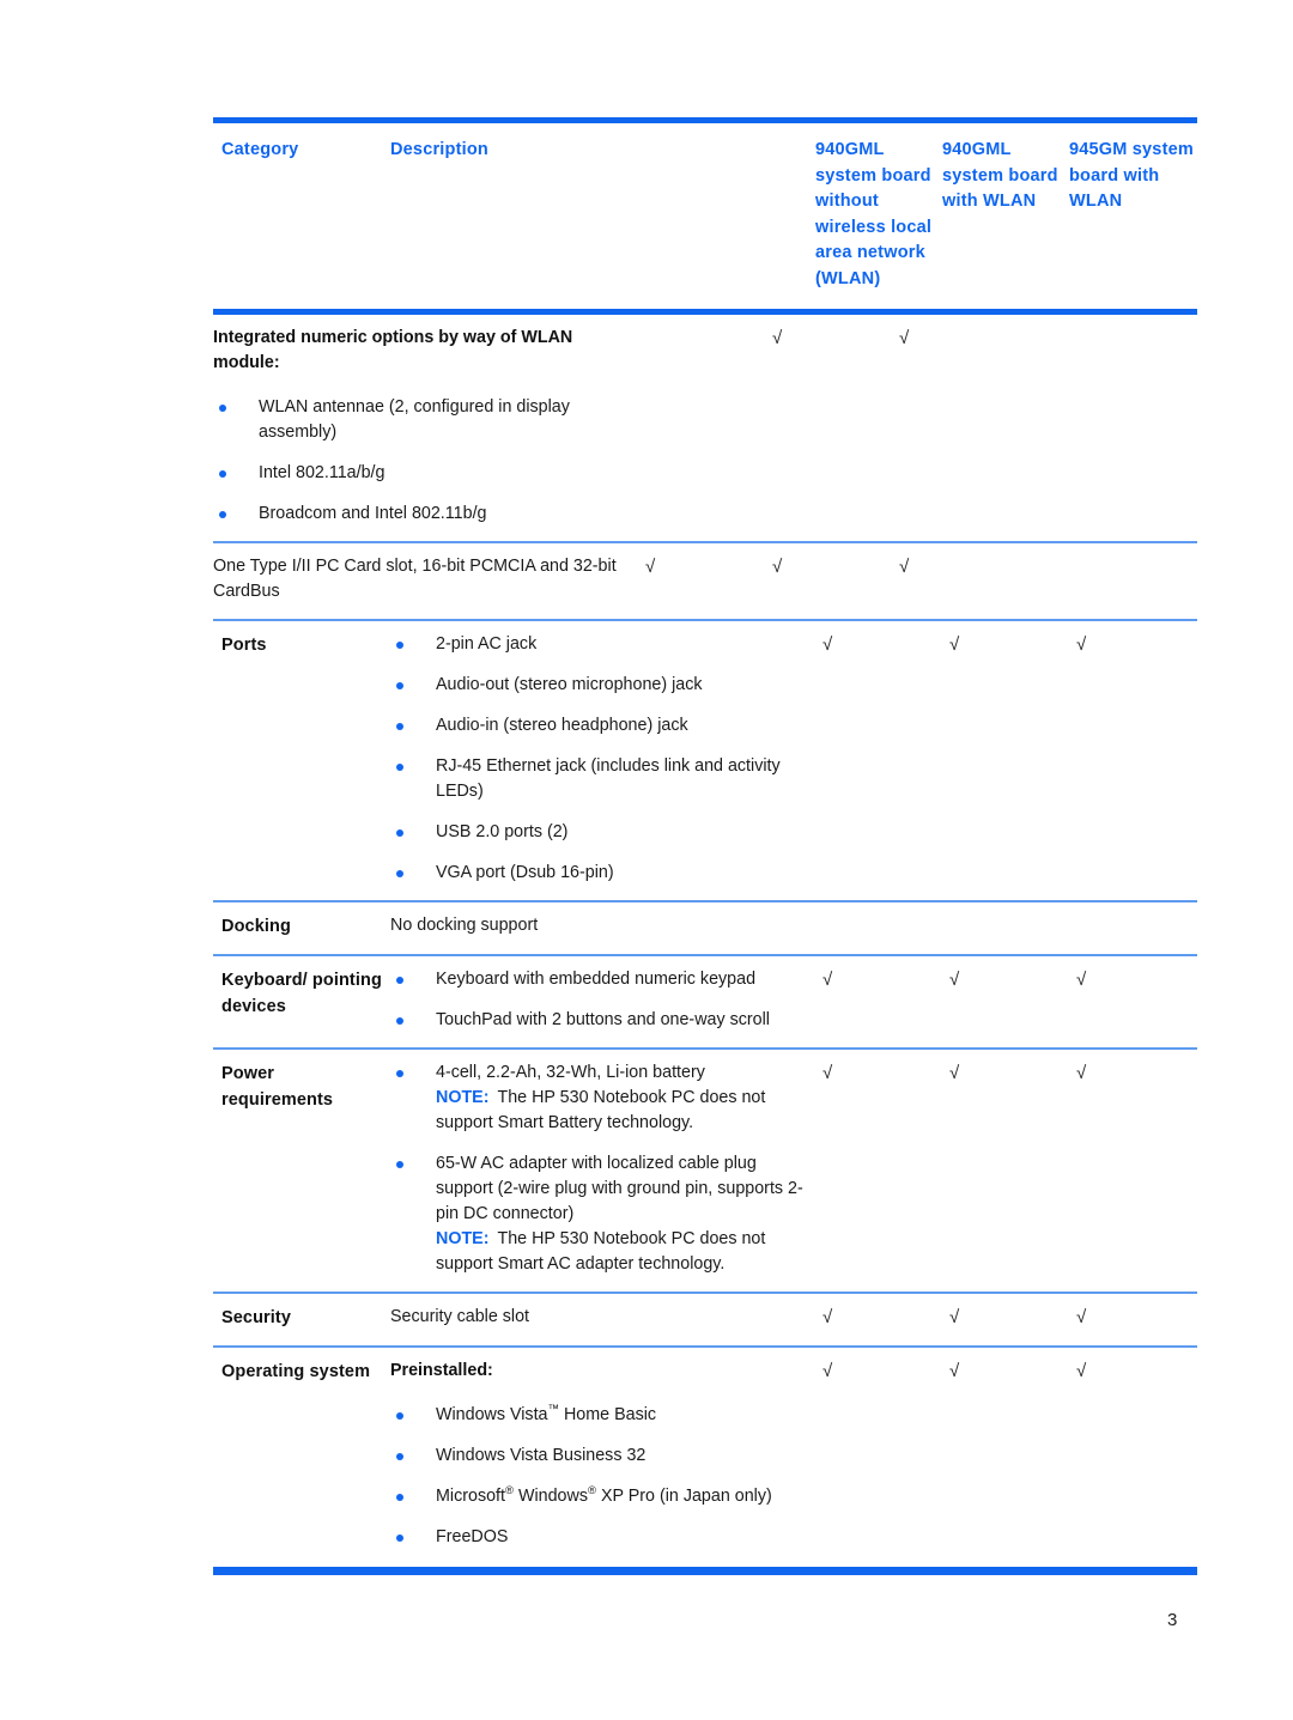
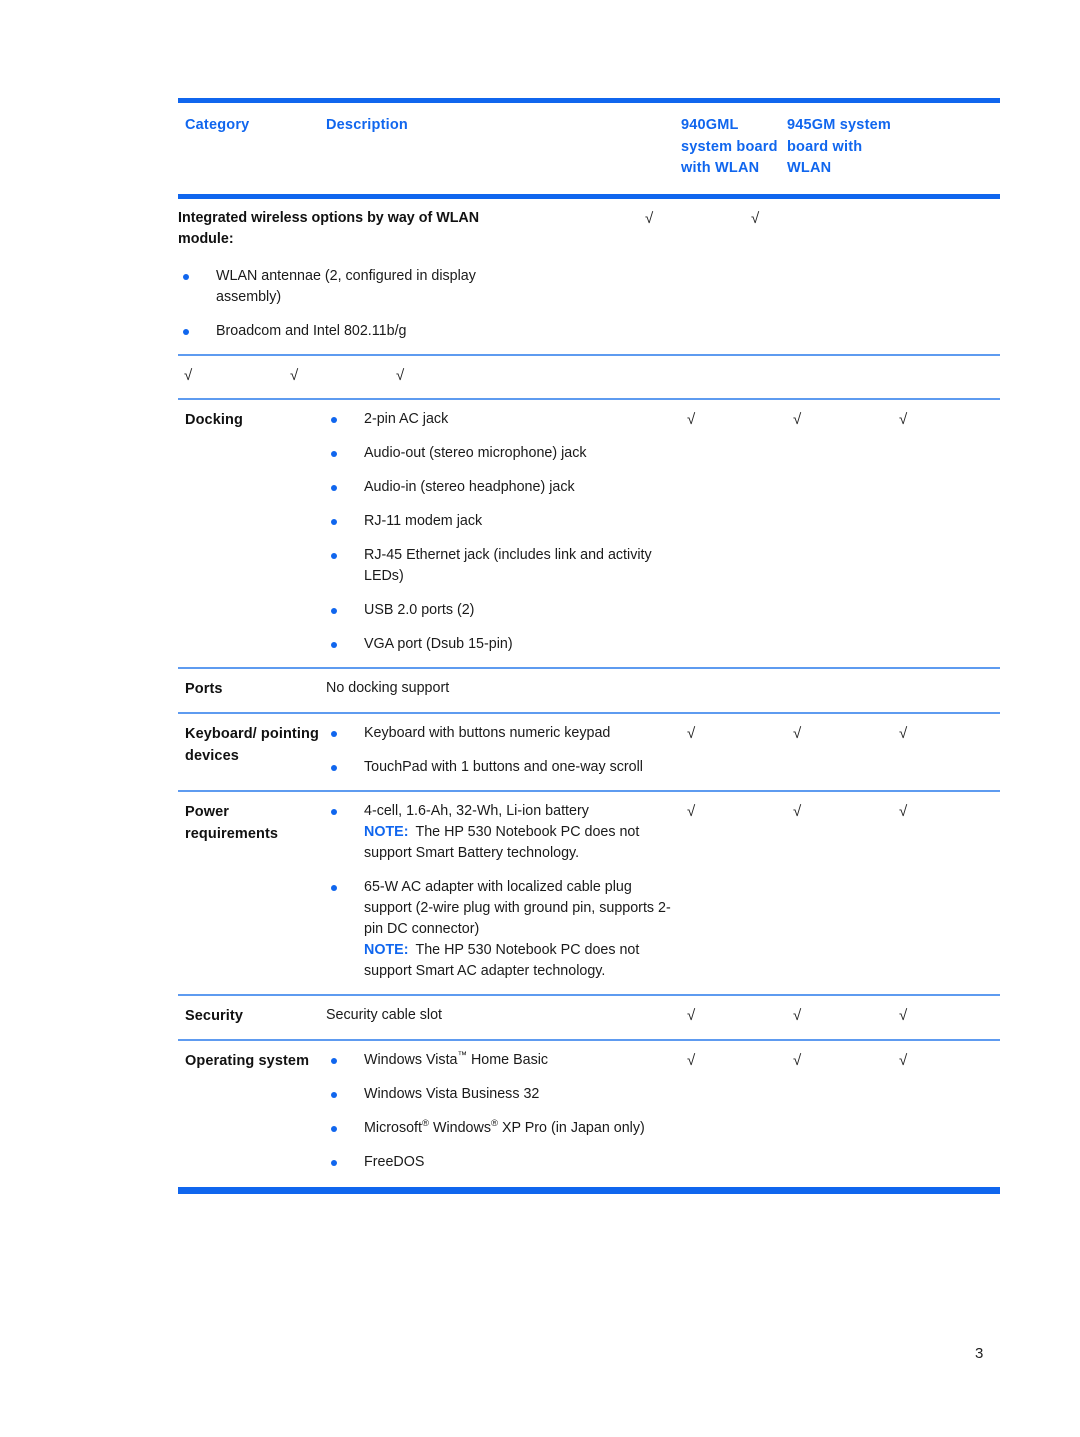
  Category
  Description
- 940GML system board without wireless local area network (WLAN)
  940GML system board with WLAN
  945GM system board with WLAN
- Integrated numeric options by way of WLAN module:
+ Integrated wireless options by way of WLAN module:
  WLAN antennae (2, configured in display assembly)
- Intel 802.11a/b/g
  Broadcom and Intel 802.11b/g
  √
  √
- One Type I/II PC Card slot, 16-bit PCMCIA and 32-bit CardBus
  √
  √
  √
- Ports
+ Docking
  2-pin AC jack
  Audio-out (stereo microphone) jack
  Audio-in (stereo headphone) jack
+ RJ-11 modem jack
  RJ-45 Ethernet jack (includes link and activity LEDs)
  USB 2.0 ports (2)
- VGA port (Dsub 16-pin)
+ VGA port (Dsub 15-pin)
  √
  √
  √
- Docking
+ Ports
  No docking support
  Keyboard/ pointing devices
- Keyboard with embedded numeric keypad
+ Keyboard with buttons numeric keypad
- TouchPad with 2 buttons and one-way scroll
+ TouchPad with 1 buttons and one-way scroll
  √
  √
  √
  Power requirements
- 4-cell, 2.2-Ah, 32-Wh, Li-ion battery
+ 4-cell, 1.6-Ah, 32-Wh, Li-ion battery
  NOTE: The HP 530 Notebook PC does not support Smart Battery technology.
  65-W AC adapter with localized cable plug support (2-wire plug with ground pin, supports 2-pin DC connector)
  NOTE: The HP 530 Notebook PC does not support Smart AC adapter technology.
  √
  √
  √
  Security
  Security cable slot
  √
  √
  √
  Operating system
- Preinstalled:
  Windows Vista™ Home Basic
  Windows Vista Business 32
  Microsoft® Windows® XP Pro (in Japan only)
  FreeDOS
  √
  √
  √
  3
